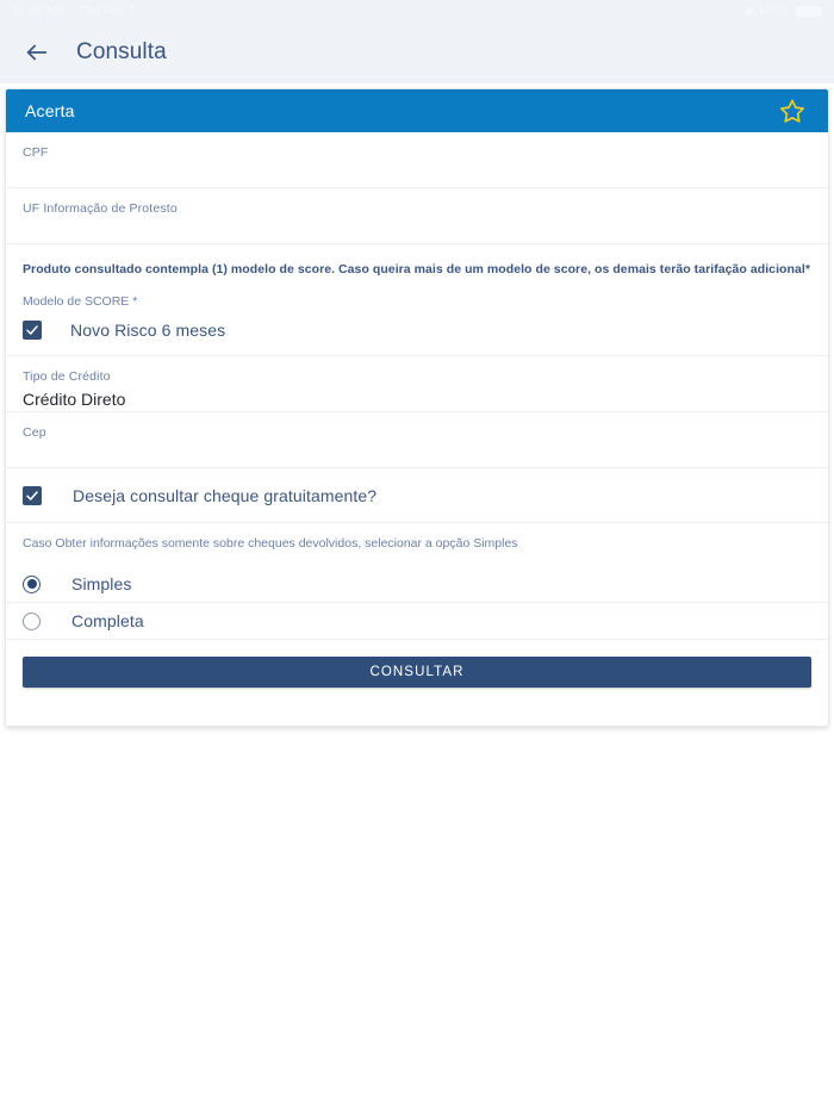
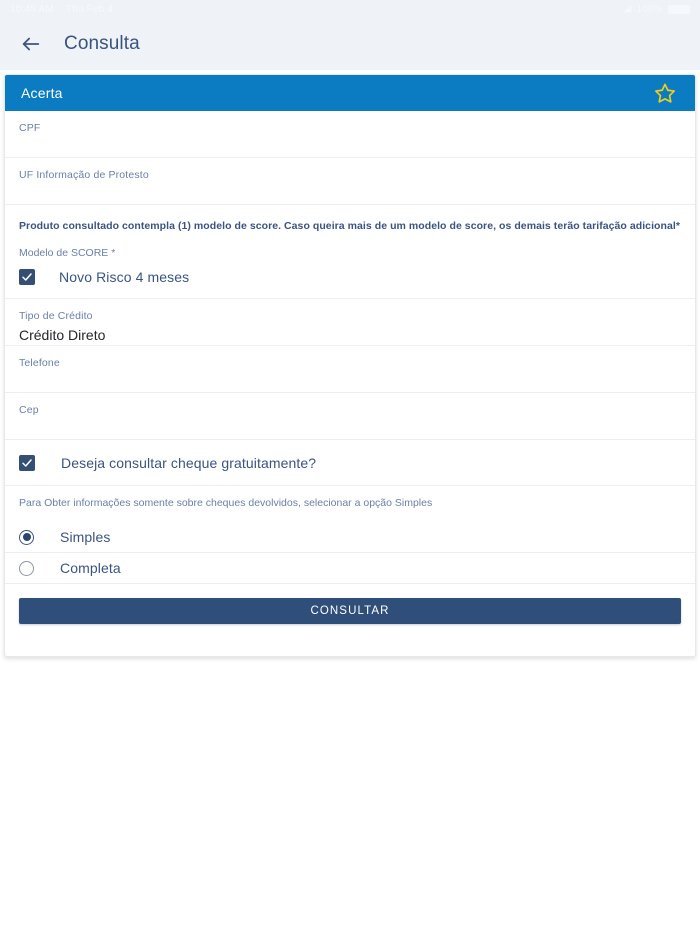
  Consulta
  Acerta
  CPF
  UF Informação de Protesto
  Produto consultado contempla (1) modelo de score. Caso queira mais de um modelo de score, os demais terão tarifação adicional*
  Modelo de SCORE *
- Novo Risco 6 meses
+ Novo Risco 4 meses
  Tipo de Crédito
  Crédito Direto
+ Telefone
  Cep
  Deseja consultar cheque gratuitamente?
- Caso Obter informações somente sobre cheques devolvidos, selecionar a opção Simples
+ Para Obter informações somente sobre cheques devolvidos, selecionar a opção Simples
  Simples
  Completa
  CONSULTAR
